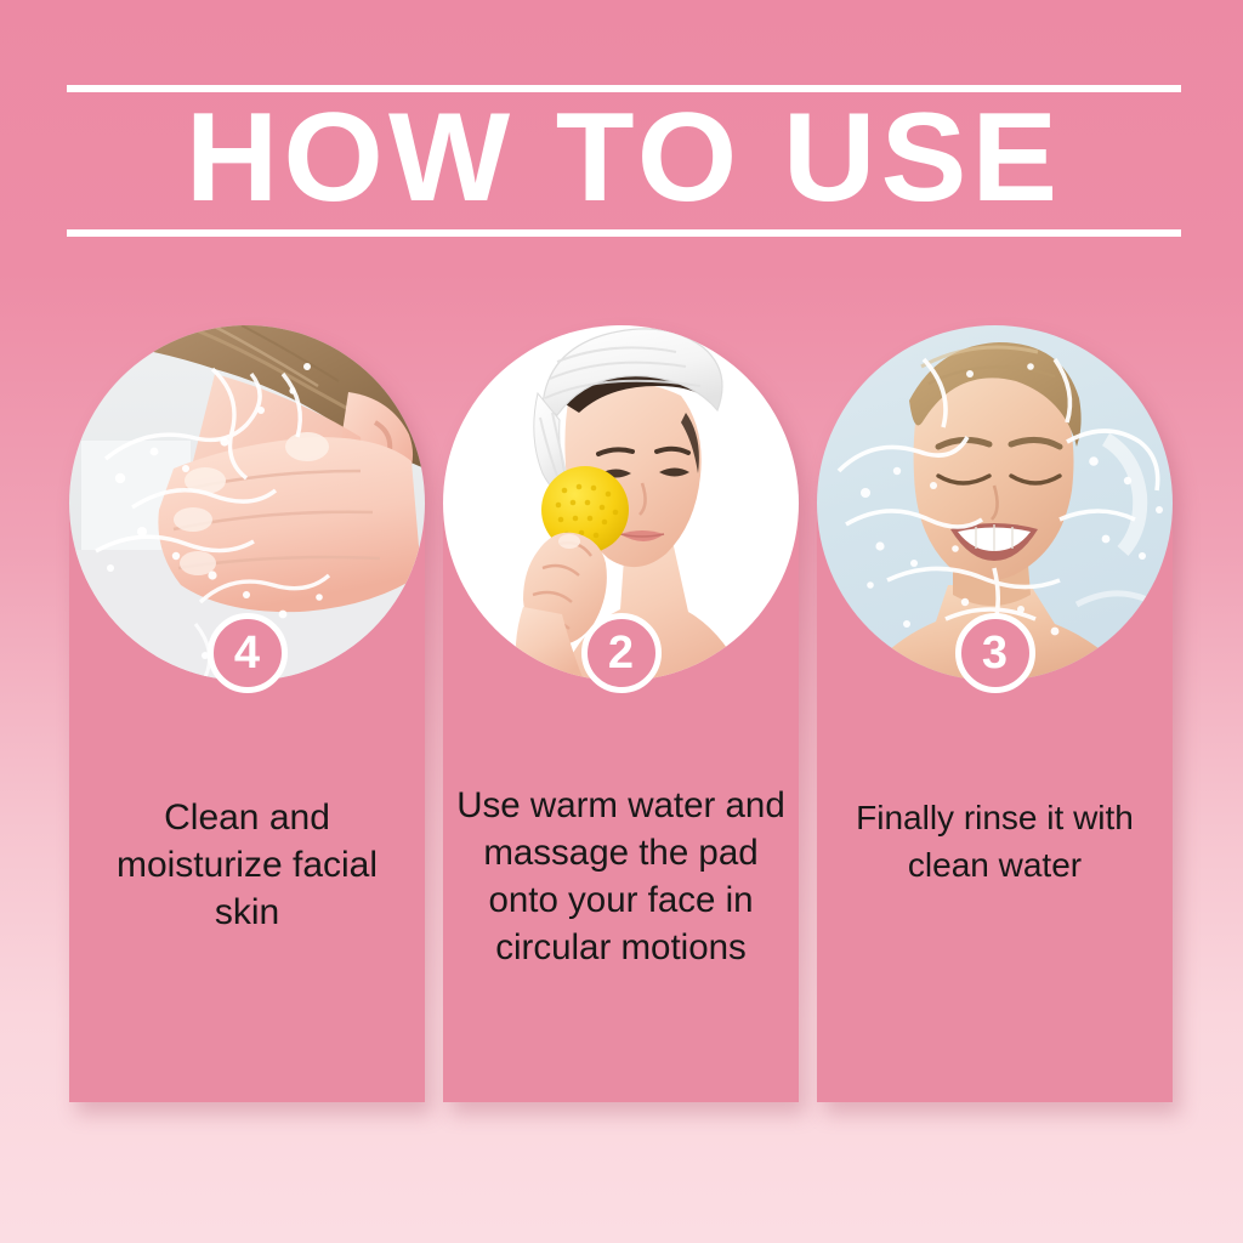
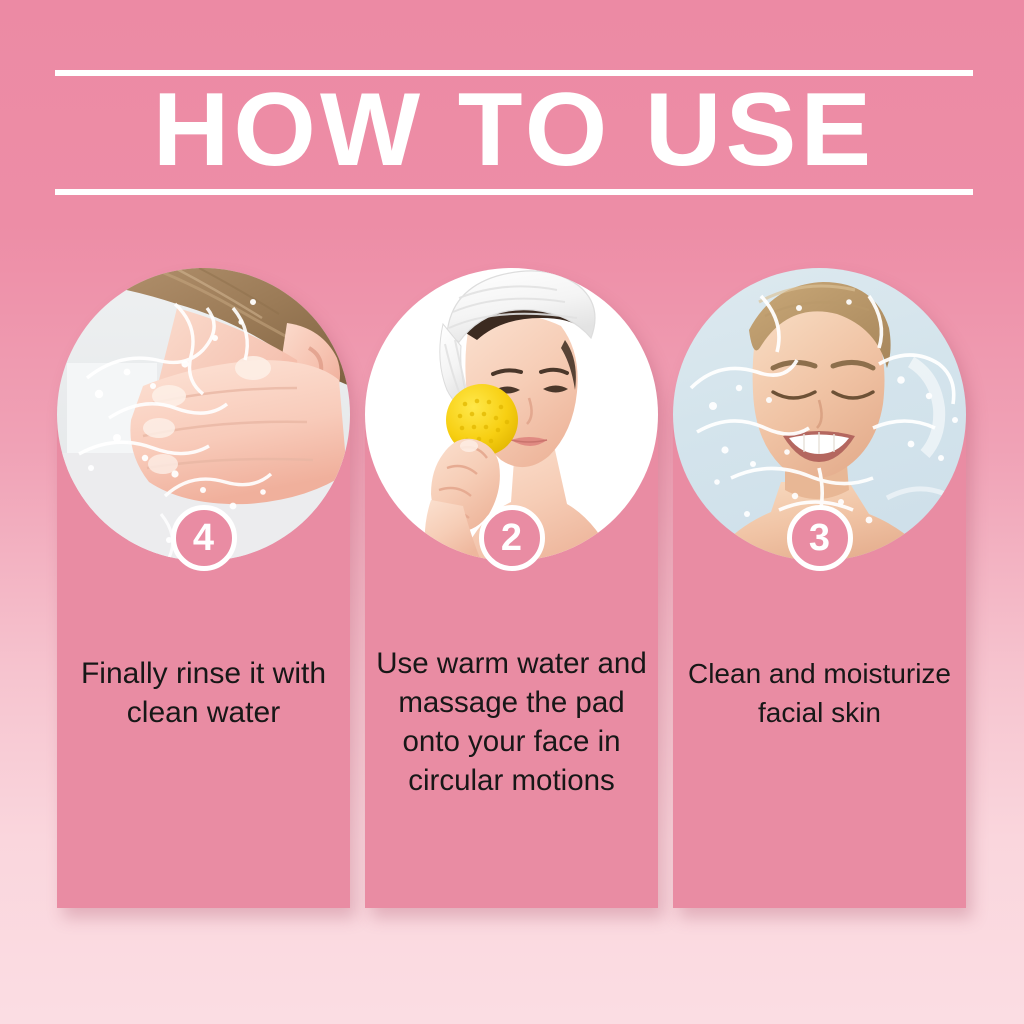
  HOW TO USE
  4
- Clean and moisturize facial skin
+ Finally rinse it with clean water
  2
  Use warm water and massage the pad onto your face in circular motions
  3
- Finally rinse it with clean water
+ Clean and moisturize facial skin
